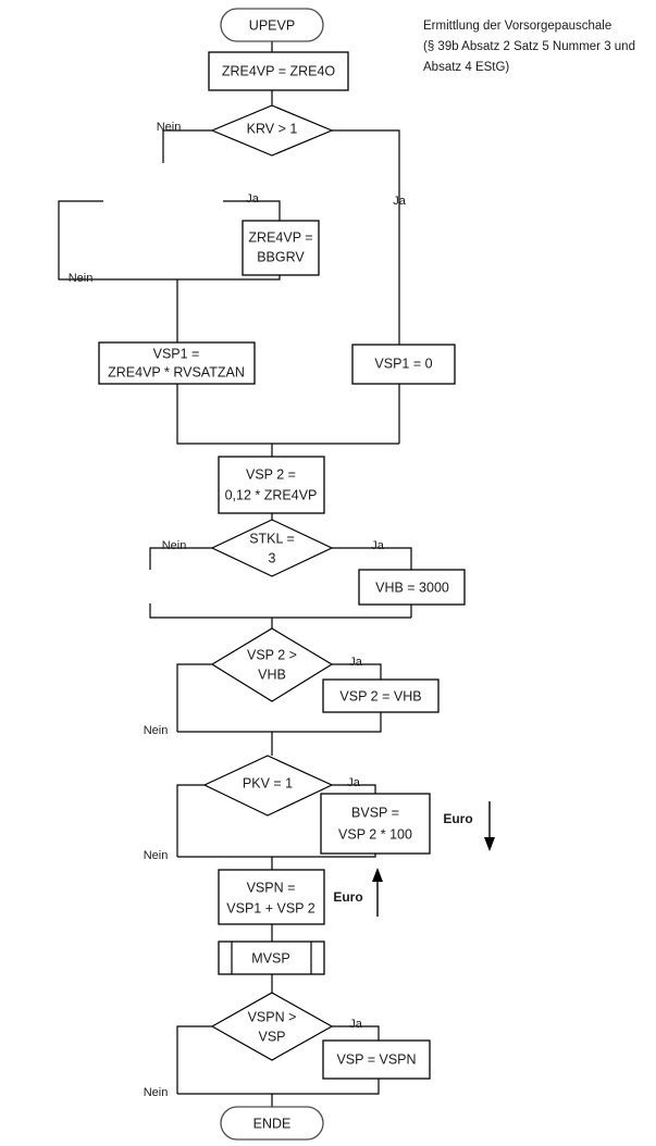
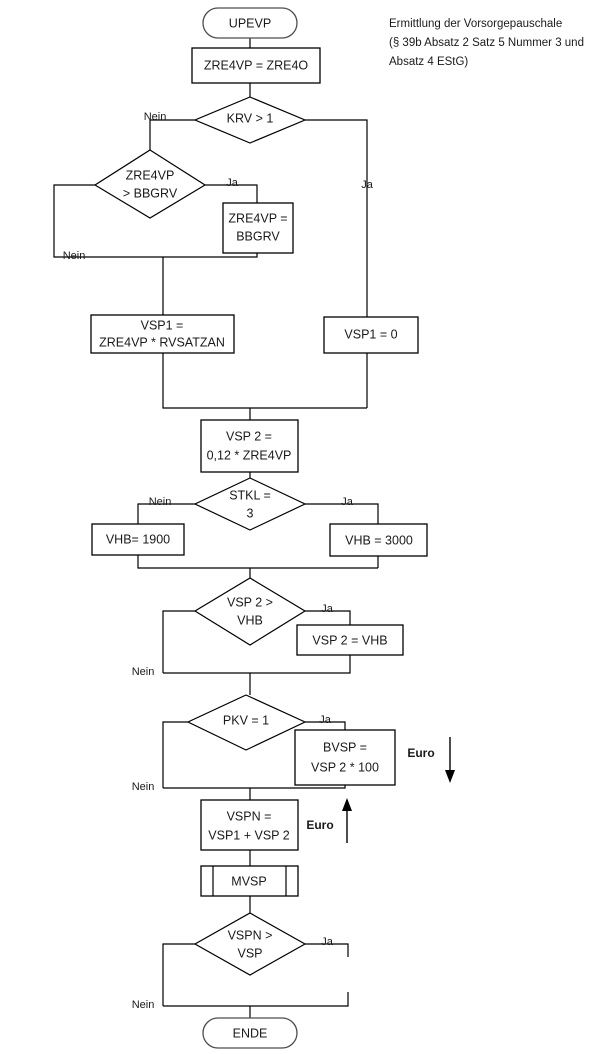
  UPEVP
  ZRE4VP = ZRE4O
  KRV > 1
  Nein
  Ja
+ ZRE4VP
+ > BBGRV
  Ja
  Nein
  ZRE4VP =
  BBGRV
  VSP1 =
  ZRE4VP * RVSATZAN
  VSP1 = 0
  VSP 2 =
  0,12 * ZRE4VP
  STKL =
  3
  Nein
  Ja
+ VHB= 1900
  VHB = 3000
  VSP 2 >
  VHB
  Ja
  Nein
  VSP 2 = VHB
  PKV = 1
  Ja
  Nein
  BVSP =
  VSP 2 * 100
  Euro
  VSPN =
  VSP1 + VSP 2
  Euro
  MVSP
  VSPN >
  VSP
  Ja
  Nein
- VSP = VSPN
  ENDE
  Ermittlung der Vorsorgepauschale
  (§ 39b Absatz 2 Satz 5 Nummer 3 und
  Absatz 4 EStG)
